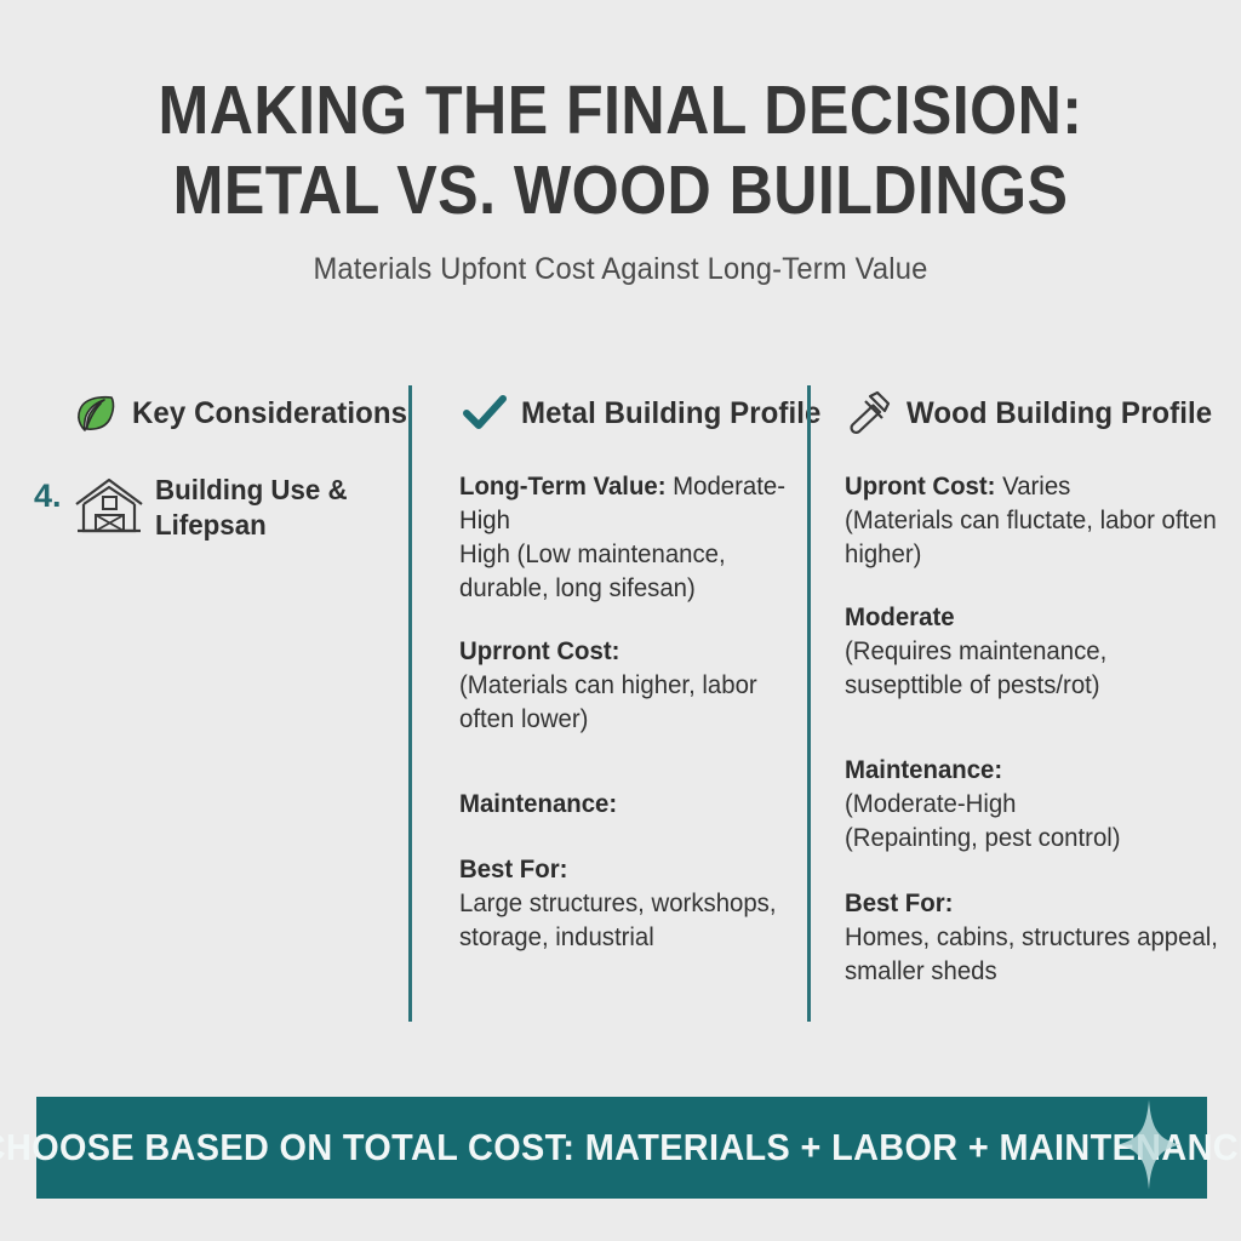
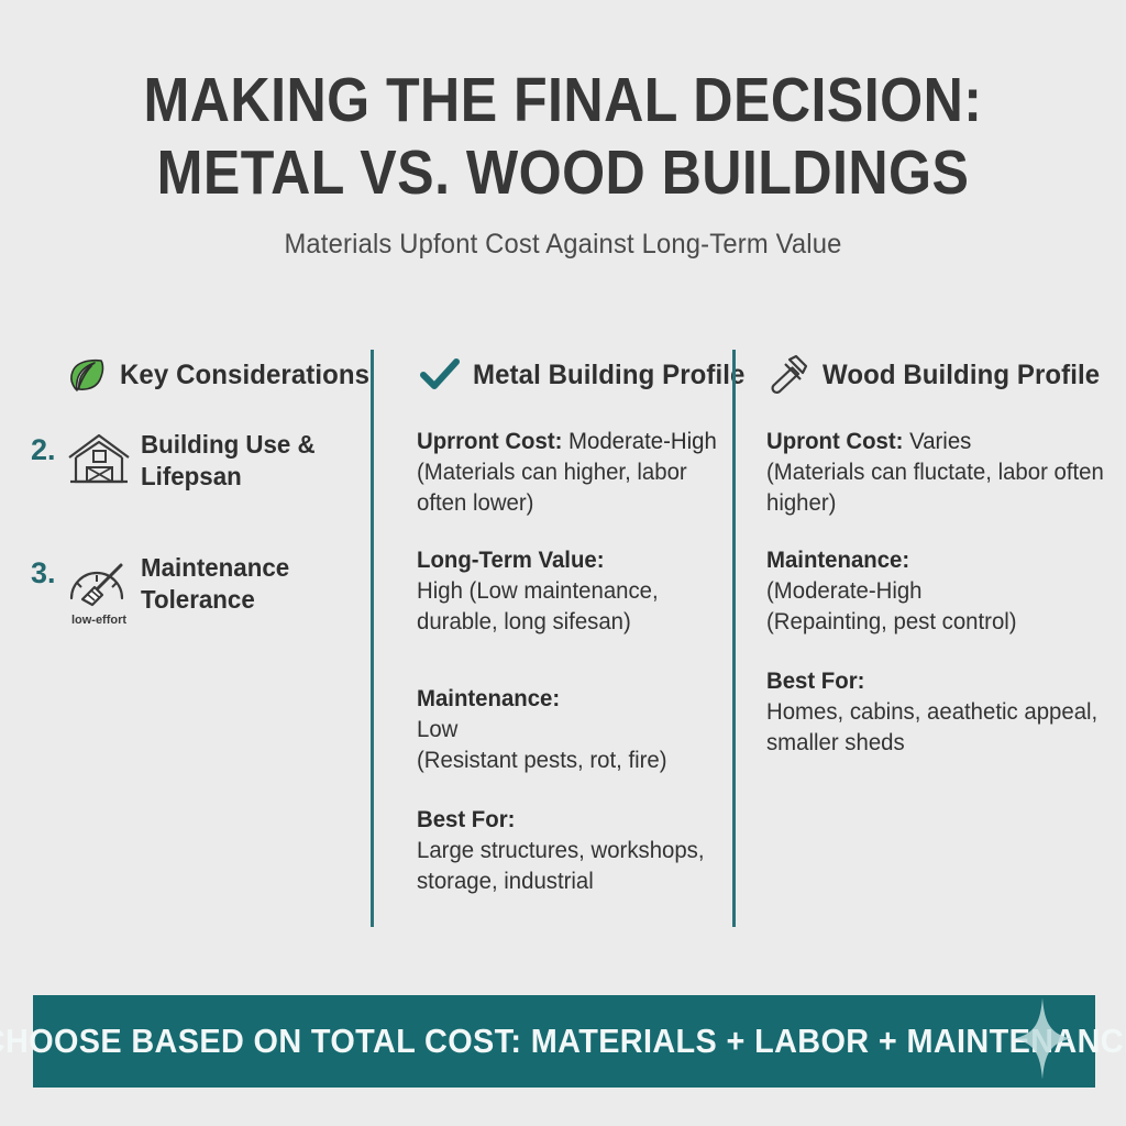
  MAKING THE FINAL DECISION:
  METAL VS. WOOD BUILDINGS
  Materials Upfont Cost Against Long-Term Value
  Key Considerations
- 4.
+ 2.
  Building Use & Lifepsan
+ 3.
+ low-effort
+ Maintenance Tolerance
  Metal Building Profile
- Long-Term Value: Moderate-High
+ Uprront Cost: Moderate-High
- High (Low maintenance, durable, long sifesan)
+ (Materials can higher, labor often lower)
- Uprront Cost:
+ Long-Term Value:
- (Materials can higher, labor often lower)
+ High (Low maintenance, durable, long sifesan)
  Maintenance:
+ Low
+ (Resistant pests, rot, fire)
  Best For:
  Large structures, workshops, storage, industrial
  Wood Building Profile
  Upront Cost: Varies
  (Materials can fluctate, labor often higher)
- Moderate
- (Requires maintenance, susepttible of pests/rot)
  Maintenance:
  (Moderate-High
  (Repainting, pest control)
  Best For:
- Homes, cabins, structures appeal, smaller sheds
+ Homes, cabins, aeathetic appeal, smaller sheds
  HOOSE BASED ON TOTAL COST: MATERIALS + LABOR + MAINTENANC
